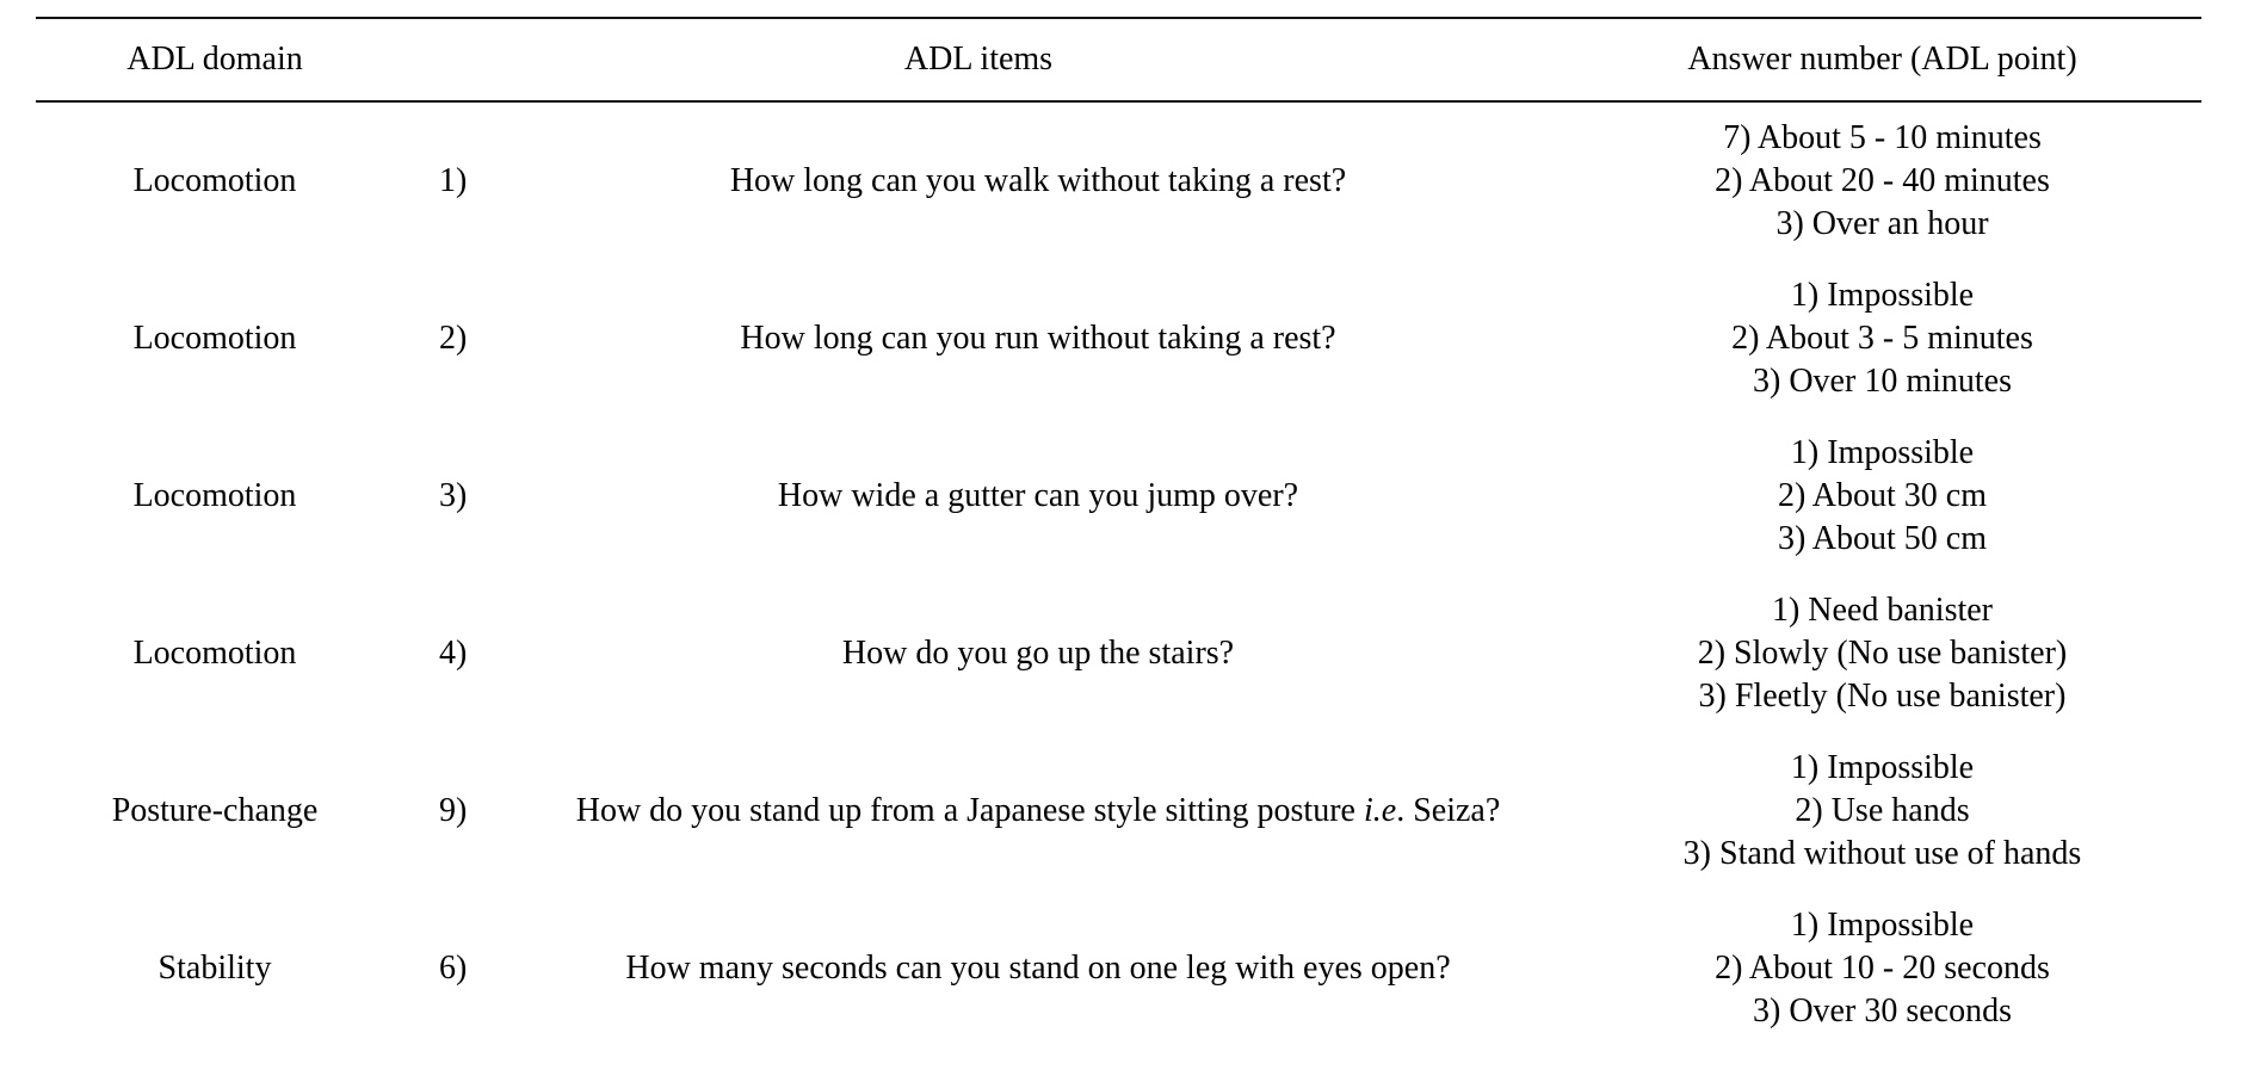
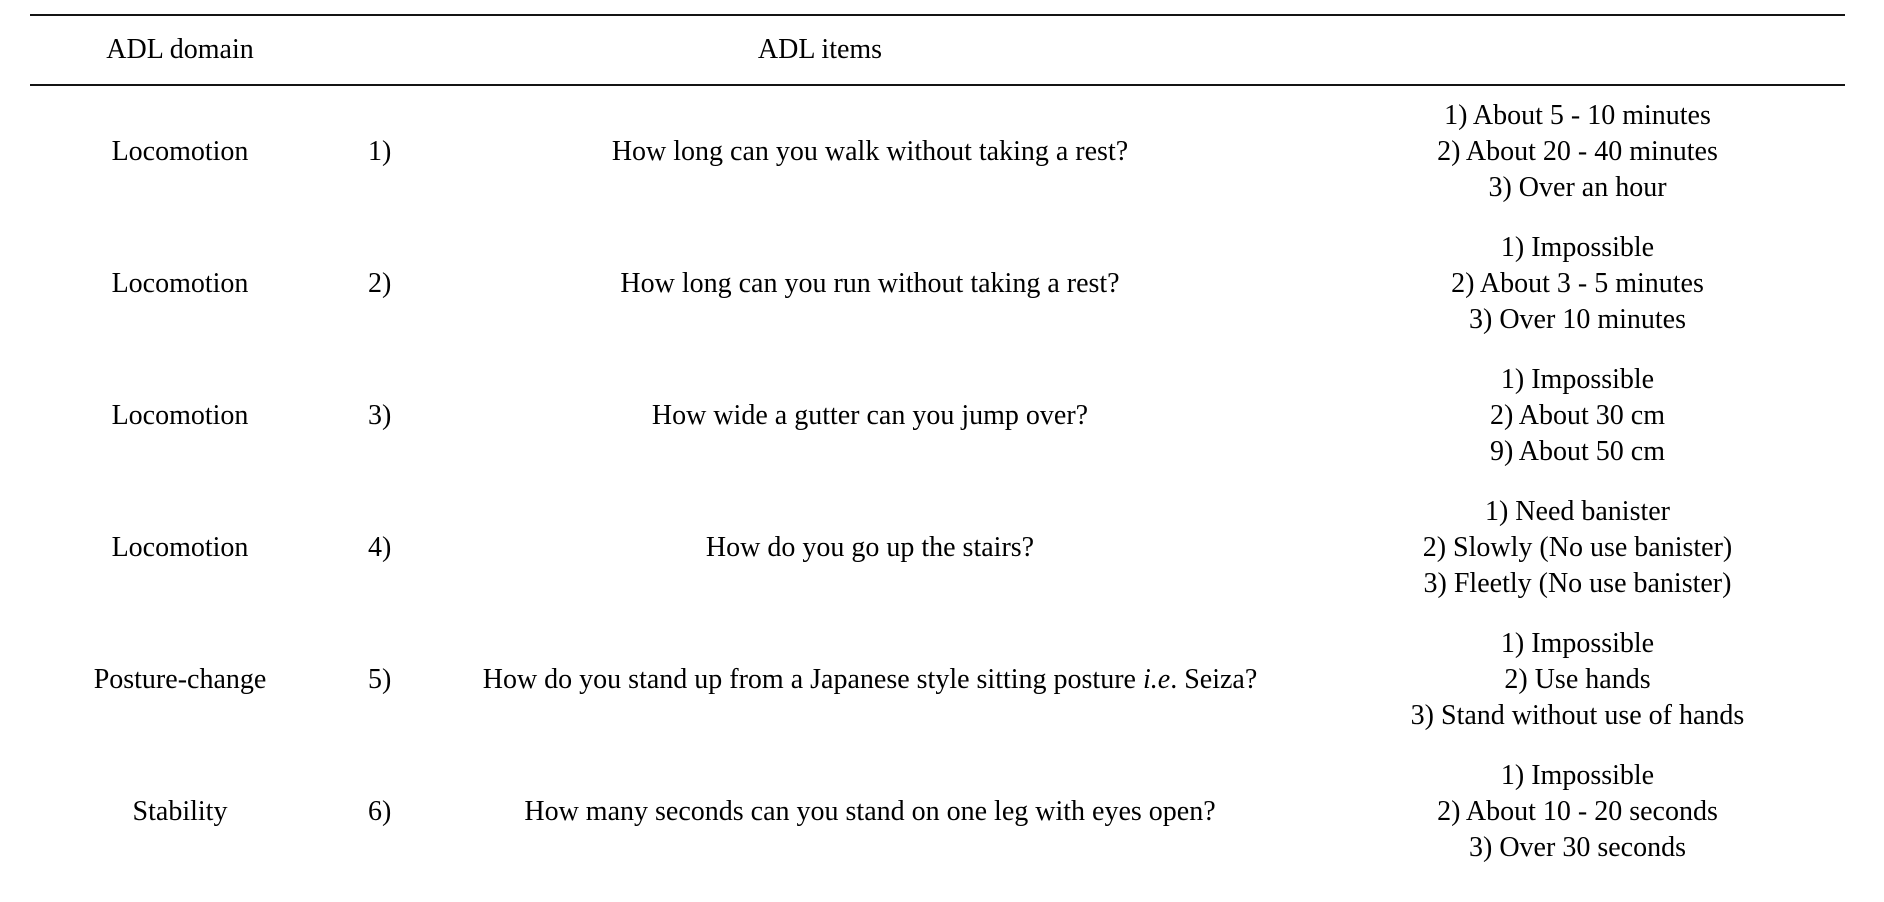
  ADL domain
  ADL items
- Answer number (ADL point)
  Locomotion
  1)
  How long can you walk without taking a rest?
- 7) About 5 - 10 minutes
+ 1) About 5 - 10 minutes
  2) About 20 - 40 minutes
  3) Over an hour
  Locomotion
  2)
  How long can you run without taking a rest?
  1) Impossible
  2) About 3 - 5 minutes
  3) Over 10 minutes
  Locomotion
  3)
  How wide a gutter can you jump over?
  1) Impossible
  2) About 30 cm
- 3) About 50 cm
+ 9) About 50 cm
  Locomotion
  4)
  How do you go up the stairs?
  1) Need banister
  2) Slowly (No use banister)
  3) Fleetly (No use banister)
  Posture-change
- 9)
+ 5)
  How do you stand up from a Japanese style sitting posture i.e. Seiza?
  1) Impossible
  2) Use hands
  3) Stand without use of hands
  Stability
  6)
  How many seconds can you stand on one leg with eyes open?
  1) Impossible
  2) About 10 - 20 seconds
  3) Over 30 seconds
